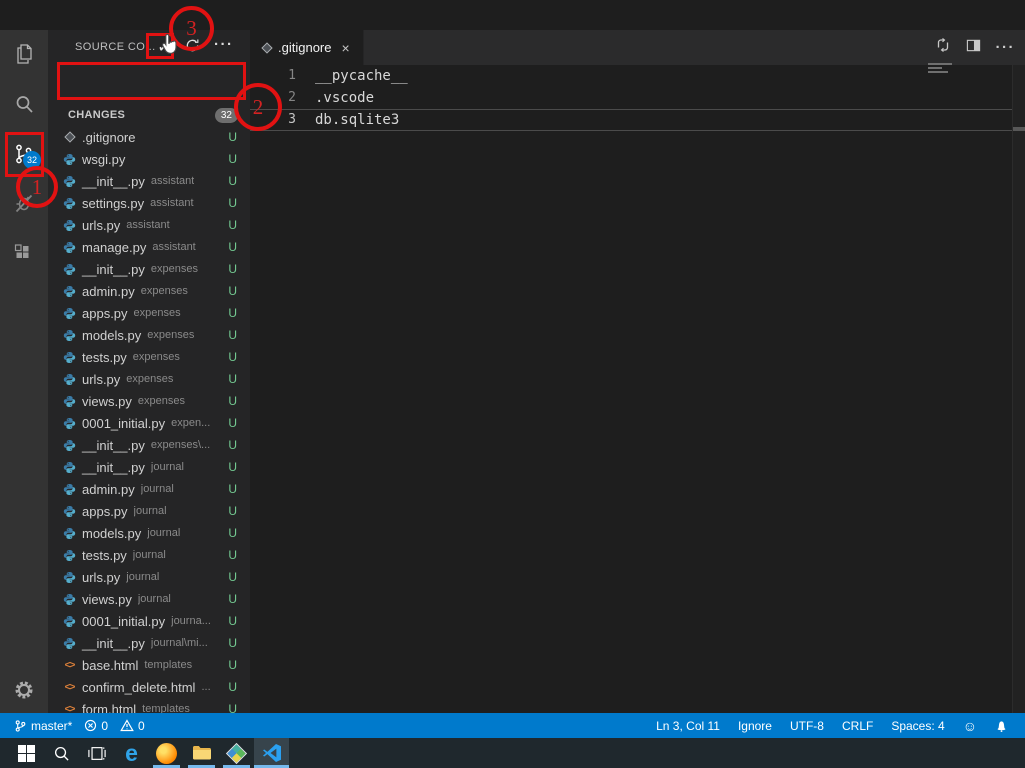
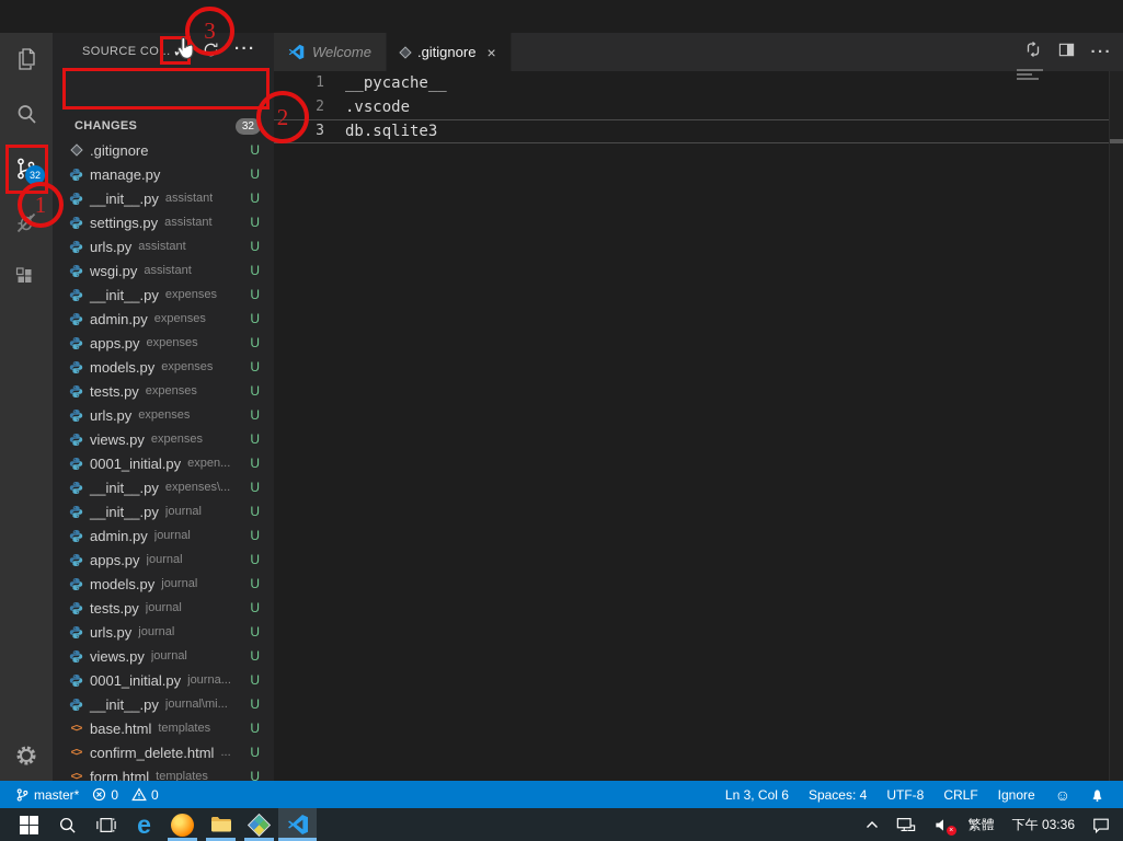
  32
  SOURCE CO...
  CHANGES
  32
  .gitignore
  U
- wsgi.py
+ manage.py
  U
  __init__.py
  assistant
  U
  settings.py
  assistant
  U
  urls.py
  assistant
  U
- manage.py
+ wsgi.py
  assistant
  U
  __init__.py
  expenses
  U
  admin.py
  expenses
  U
  apps.py
  expenses
  U
  models.py
  expenses
  U
  tests.py
  expenses
  U
  urls.py
  expenses
  U
  views.py
  expenses
  U
  0001_initial.py
  expen...
  U
  __init__.py
  expenses\...
  U
  __init__.py
  journal
  U
  admin.py
  journal
  U
  apps.py
  journal
  U
  models.py
  journal
  U
  tests.py
  journal
  U
  urls.py
  journal
  U
  views.py
  journal
  U
  0001_initial.py
  journa...
  U
  __init__.py
  journal\mi...
  U
  base.html
  templates
  U
  confirm_delete.html
  ...
  U
  form.html
  templates
  U
+ Welcome
  .gitignore
  1
  __pycache__
  2
  .vscode
  3
  db.sqlite3
  master*
  0
  0
- Ln 3, Col 11
+ Ln 3, Col 6
- Ignore
+ Spaces: 4
  UTF-8
  CRLF
- Spaces: 4
+ Ignore
+ 繁體
+ 下午 03:36
  1
  2
  3
